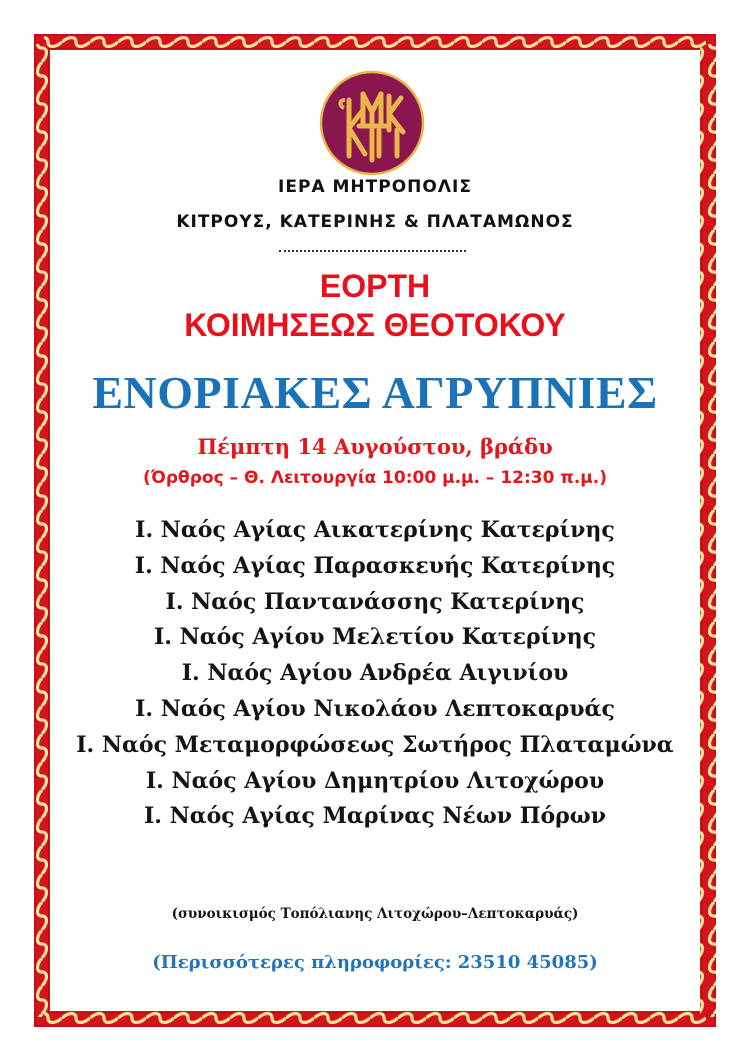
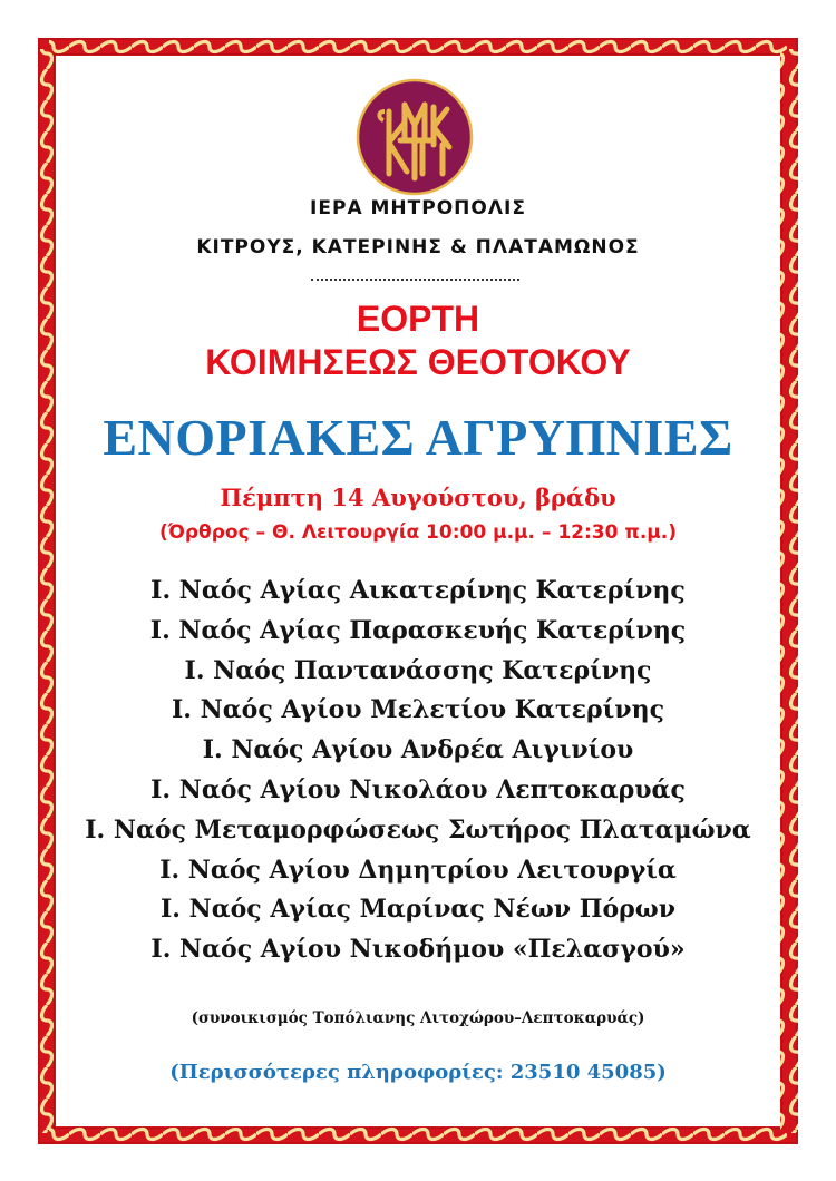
  ΙΕΡΑ ΜΗΤΡΟΠΟΛΙΣ
  ΚΙΤΡΟΥΣ, ΚΑΤΕΡΙΝΗΣ & ΠΛΑΤΑΜΩΝΟΣ
  ΕΟΡΤΗ
  ΚΟΙΜΗΣΕΩΣ ΘΕΟΤΟΚΟΥ
  ΕΝΟΡΙΑΚΕΣ ΑΓΡΥΠΝΙΕΣ
  Πέμπτη 14 Αυγούστου, βράδυ
  (Όρθρος – Θ. Λειτουργία 10:00 μ.μ. – 12:30 π.μ.)
  Ι. Ναός Αγίας Αικατερίνης Κατερίνης
  Ι. Ναός Αγίας Παρασκευής Κατερίνης
  Ι. Ναός Παντανάσσης Κατερίνης
  Ι. Ναός Αγίου Μελετίου Κατερίνης
  Ι. Ναός Αγίου Ανδρέα Αιγινίου
  Ι. Ναός Αγίου Νικολάου Λεπτοκαρυάς
  Ι. Ναός Μεταμορφώσεως Σωτήρος Πλαταμώνα
- Ι. Ναός Αγίου Δημητρίου Λιτοχώρου
+ Ι. Ναός Αγίου Δημητρίου Λειτουργία
  Ι. Ναός Αγίας Μαρίνας Νέων Πόρων
+ Ι. Ναός Αγίου Νικοδήμου «Πελασγού»
  (συνοικισμός Τοπόλιανης Λιτοχώρου–Λεπτοκαρυάς)
  (Περισσότερες πληροφορίες: 23510 45085)
